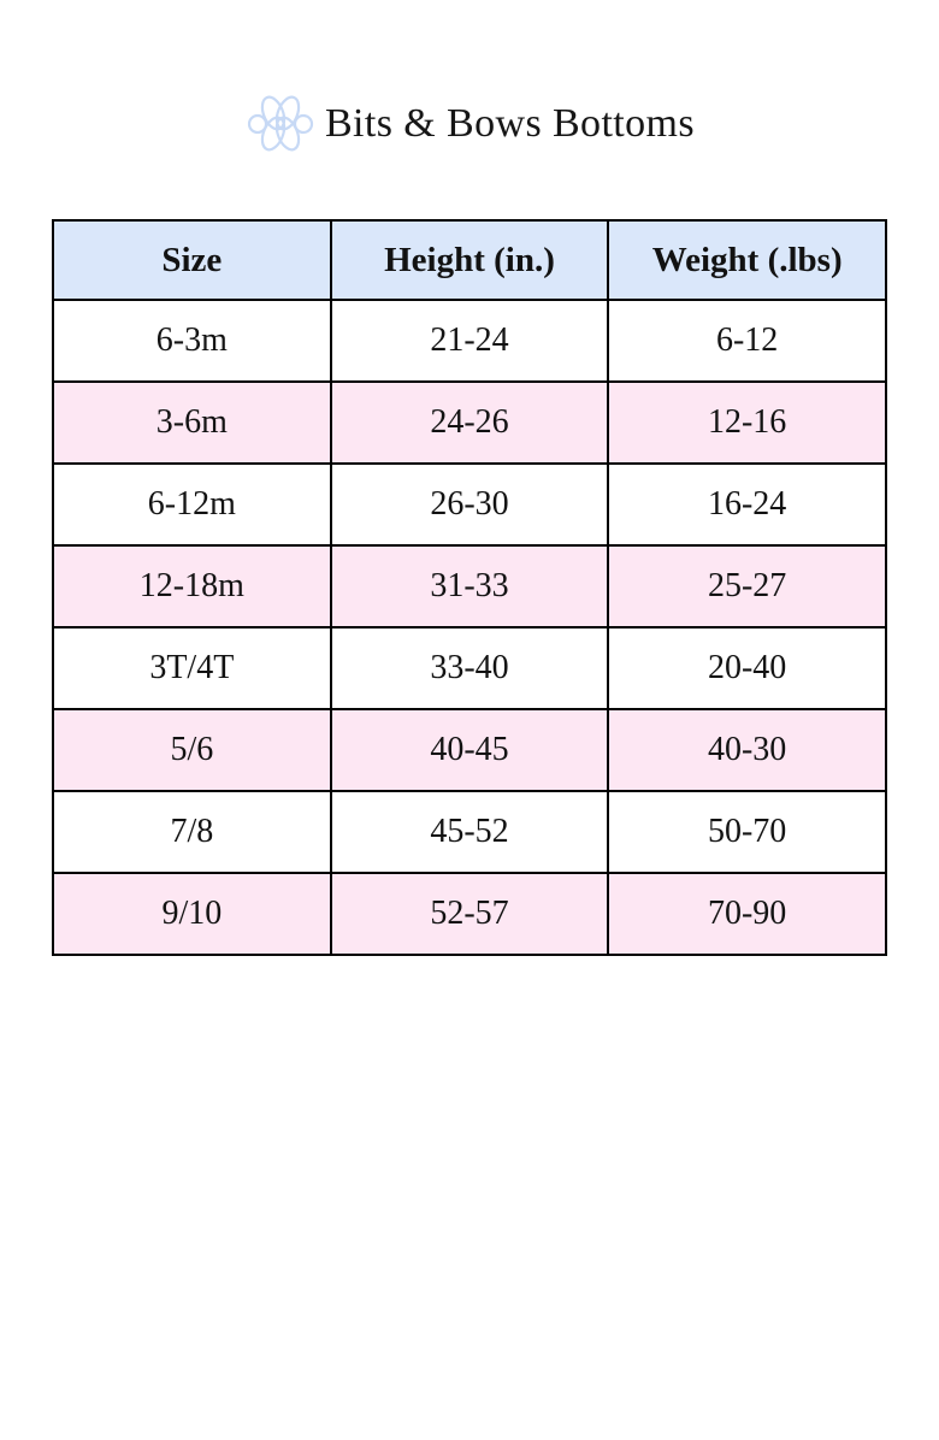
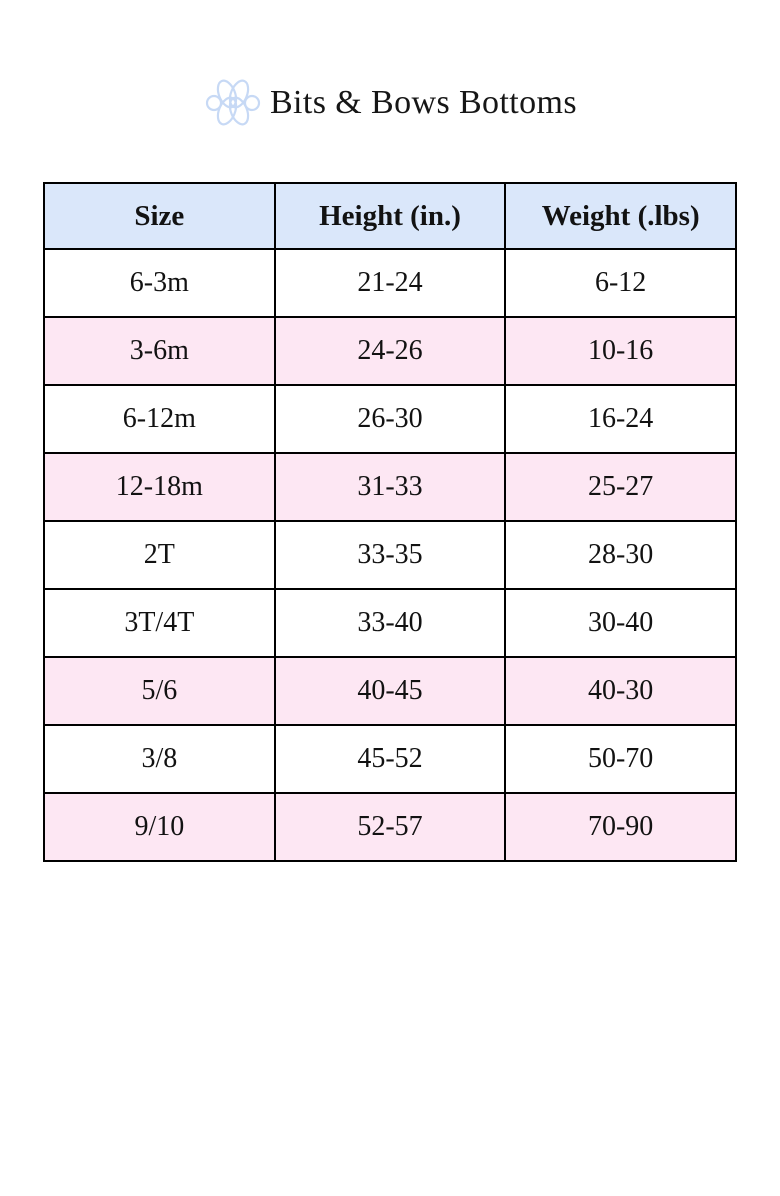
  Bits & Bows Bottoms
  Size	Height (in.)	Weight (.lbs)
  6-3m	21-24	6-12
- 3-6m	24-26	12-16
+ 3-6m	24-26	10-16
  6-12m	26-30	16-24
  12-18m	31-33	25-27
+ 2T	33-35	28-30
- 3T/4T	33-40	20-40
+ 3T/4T	33-40	30-40
  5/6	40-45	40-30
- 7/8	45-52	50-70
+ 3/8	45-52	50-70
  9/10	52-57	70-90
